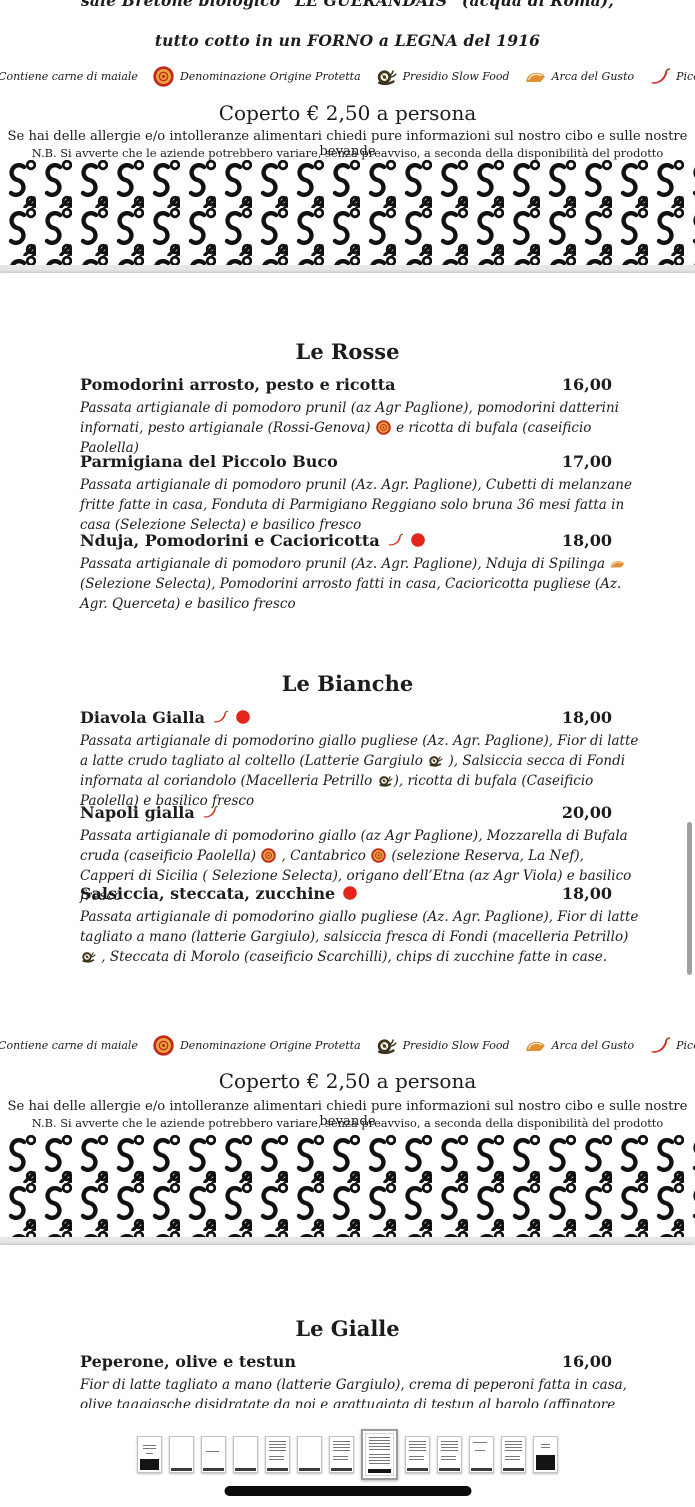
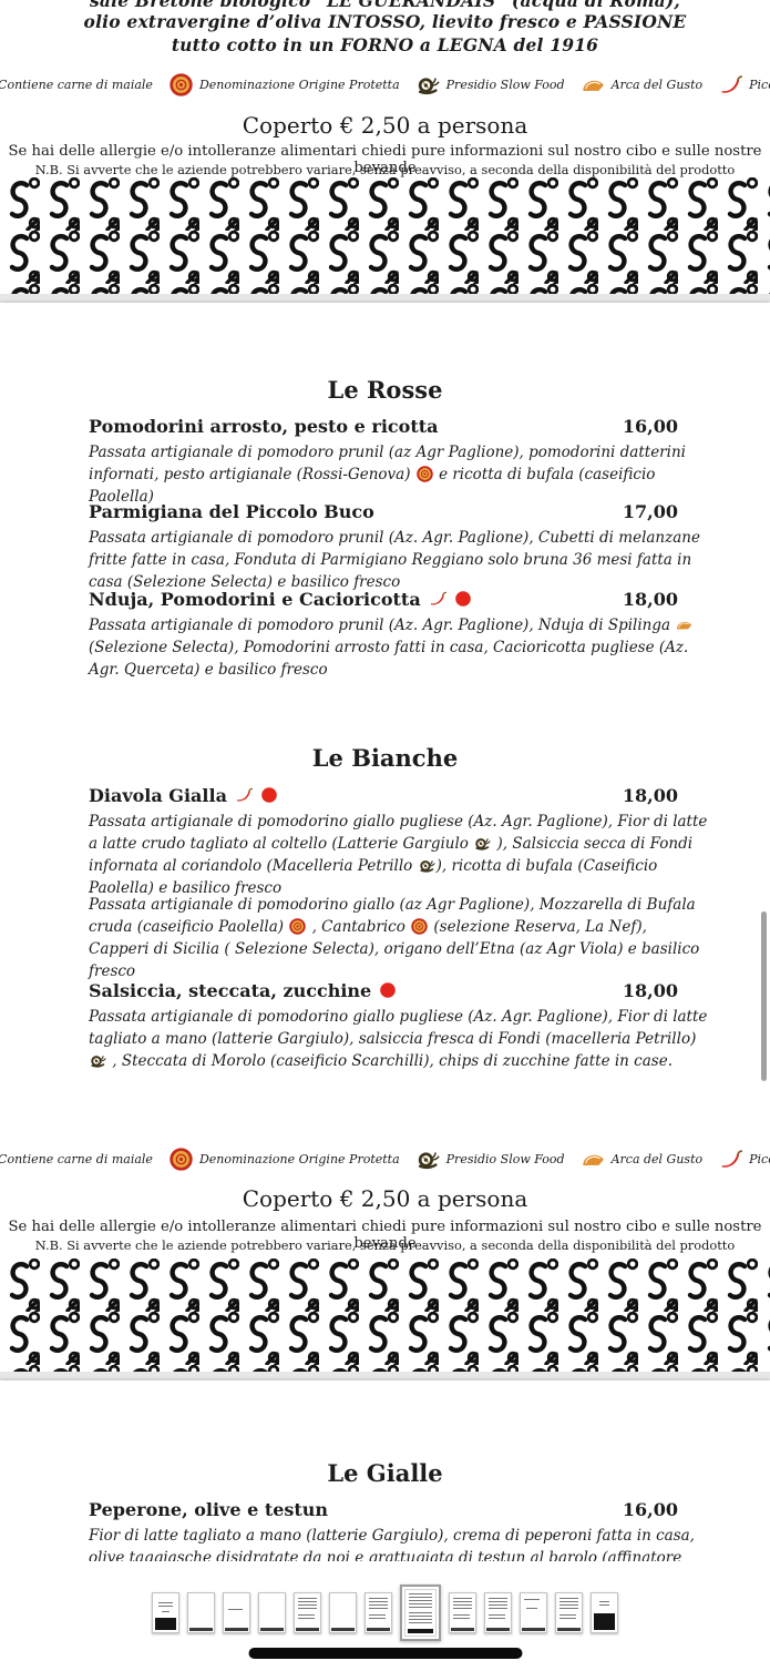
  sale Bretone biologico “LE GUERANDAIS” (acqua di Roma),
+ olio extravergine d’oliva INTOSSO, lievito fresco e PASSIONE
  tutto cotto in un FORNO a LEGNA del 1916
  Contiene carne di maiale
  Denominazione Origine Protetta
  Presidio Slow Food
  Arca del Gusto
  Coperto € 2,50 a persona
  Se hai delle allergie e/o intolleranze alimentari chiedi pure informazioni sul nostro cibo e sulle nostre bevande
  N.B. Si avverte che le aziende potrebbero variare, senza preavviso, a seconda della disponibilità del prodotto
  Le Rosse
  Pomodorini arrosto, pesto e ricotta
  16,00
  Passata artigianale di pomodoro prunil (az Agr Paglione), pomodorini datterini infornati, pesto artigianale (Rossi-Genova) e ricotta di bufala (caseificio Paolella)
  Parmigiana del Piccolo Buco
  17,00
  Passata artigianale di pomodoro prunil (Az. Agr. Paglione), Cubetti di melanzane fritte fatte in casa, Fonduta di Parmigiano Reggiano solo bruna 36 mesi fatta in casa (Selezione Selecta) e basilico fresco
  Nduja, Pomodorini e Cacioricotta
  18,00
  Passata artigianale di pomodoro prunil (Az. Agr. Paglione), Nduja di Spilinga (Selezione Selecta), Pomodorini arrosto fatti in casa, Cacioricotta pugliese (Az. Agr. Querceta) e basilico fresco
  Le Bianche
  Diavola Gialla
  18,00
  Passata artigianale di pomodorino giallo pugliese (Az. Agr. Paglione), Fior di latte a latte crudo tagliato al coltello (Latterie Gargiulo ), Salsiccia secca di Fondi infornata al coriandolo (Macelleria Petrillo ), ricotta di bufala (Caseificio Paolella) e basilico fresco
- Napoli gialla
- 20,00
  Passata artigianale di pomodorino giallo (az Agr Paglione), Mozzarella di Bufala cruda (caseificio Paolella) , Cantabrico (selezione Reserva, La Nef), Capperi di Sicilia ( Selezione Selecta), origano dell’Etna (az Agr Viola) e basilico fresco
  Salsiccia, steccata, zucchine
  18,00
  Passata artigianale di pomodorino giallo pugliese (Az. Agr. Paglione), Fior di latte tagliato a mano (latterie Gargiulo), salsiccia fresca di Fondi (macelleria Petrillo) , Steccata di Morolo (caseificio Scarchilli), chips di zucchine fatte in case.
  Contiene carne di maiale
  Denominazione Origine Protetta
  Presidio Slow Food
  Arca del Gusto
  Coperto € 2,50 a persona
  Se hai delle allergie e/o intolleranze alimentari chiedi pure informazioni sul nostro cibo e sulle nostre bevande
  N.B. Si avverte che le aziende potrebbero variare, senza preavviso, a seconda della disponibilità del prodotto
  Le Gialle
  Peperone, olive e testun
  16,00
  Fior di latte tagliato a mano (latterie Gargiulo), crema di peperoni fatta in casa, olive taggiasche disidratate da noi e grattugiata di testun al barolo (affinatore
